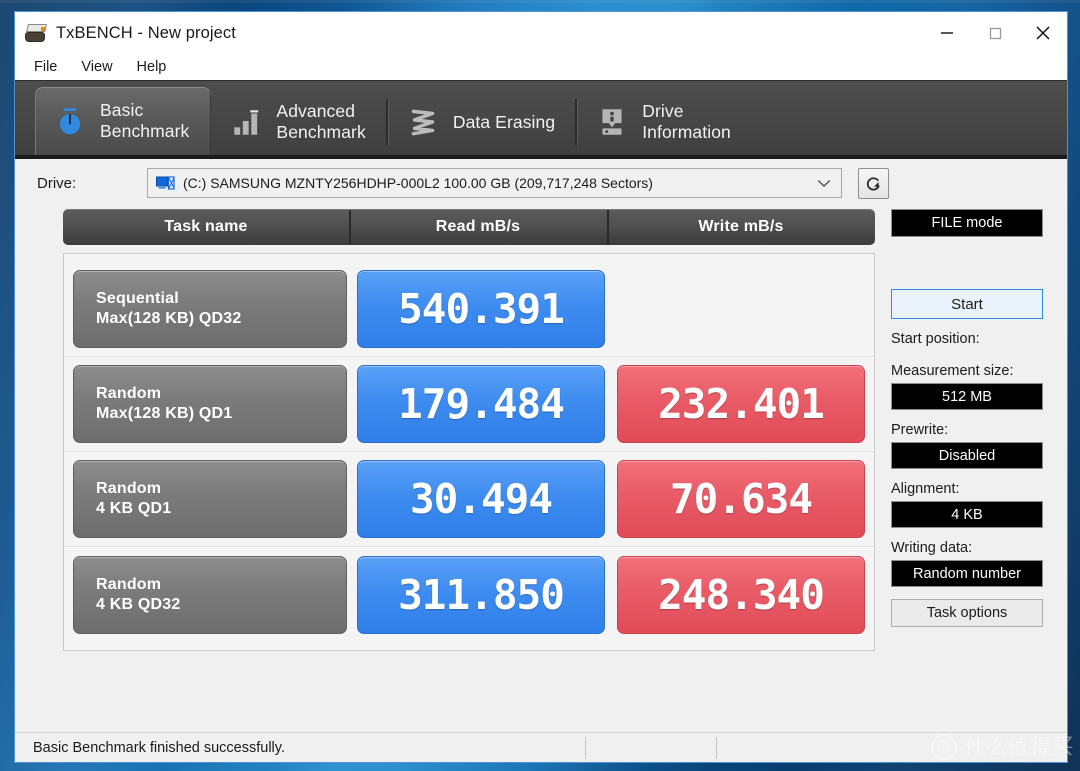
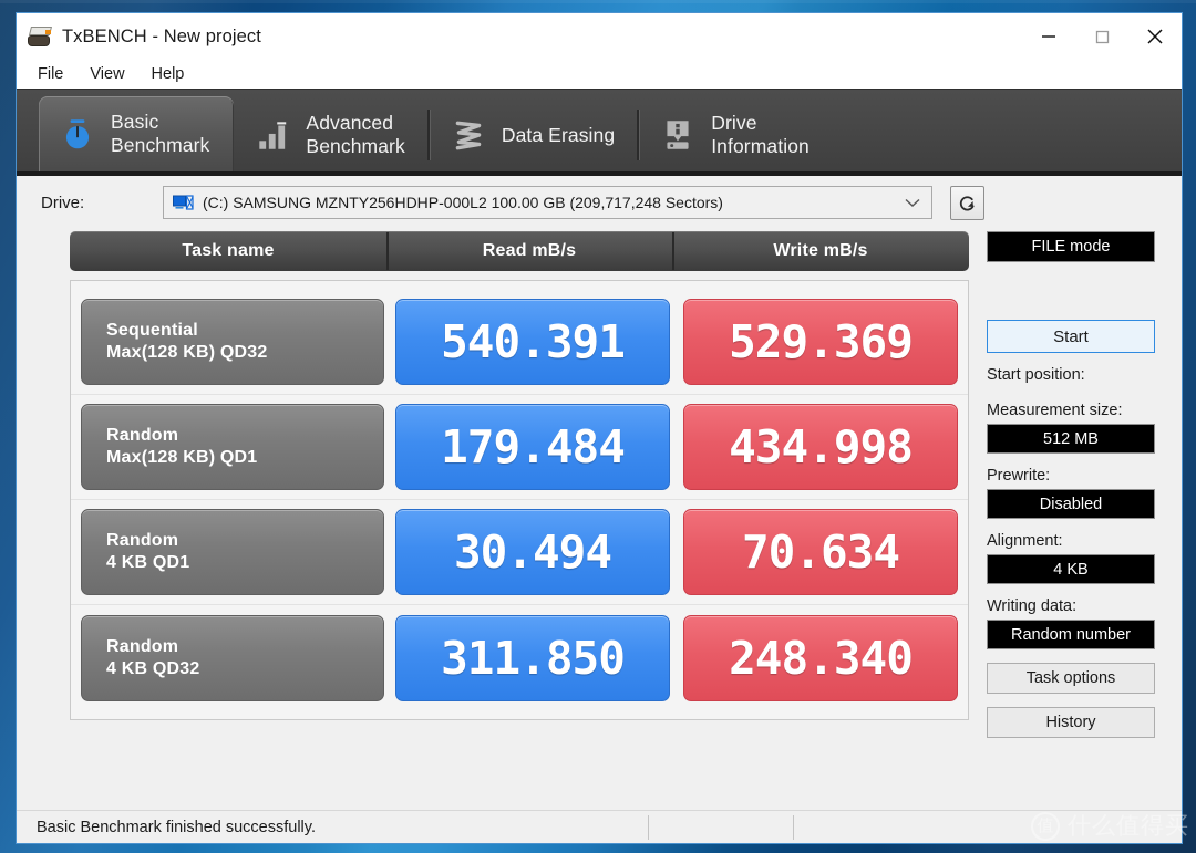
  TxBENCH - New project
  File
  View
  Help
  Basic
  Benchmark
  Advanced
  Benchmark
  Data Erasing
  Drive
  Information
  Drive:
  (C:) SAMSUNG MZNTY256HDHP-000L2 100.00 GB (209,717,248 Sectors)
  Task name
  Read mB/s
  Write mB/s
  Sequential
  Max(128 KB) QD32
  540.391
+ 529.369
  Random
  Max(128 KB) QD1
  179.484
- 232.401
+ 434.998
  Random
  4 KB QD1
  30.494
  70.634
  Random
  4 KB QD32
  311.850
  248.340
  FILE mode
  Start
  Start position:
  Measurement size:
  512 MB
  Prewrite:
  Disabled
  Alignment:
  4 KB
  Writing data:
  Random number
  Task options
+ History
  Basic Benchmark finished successfully.
  什么值得买
